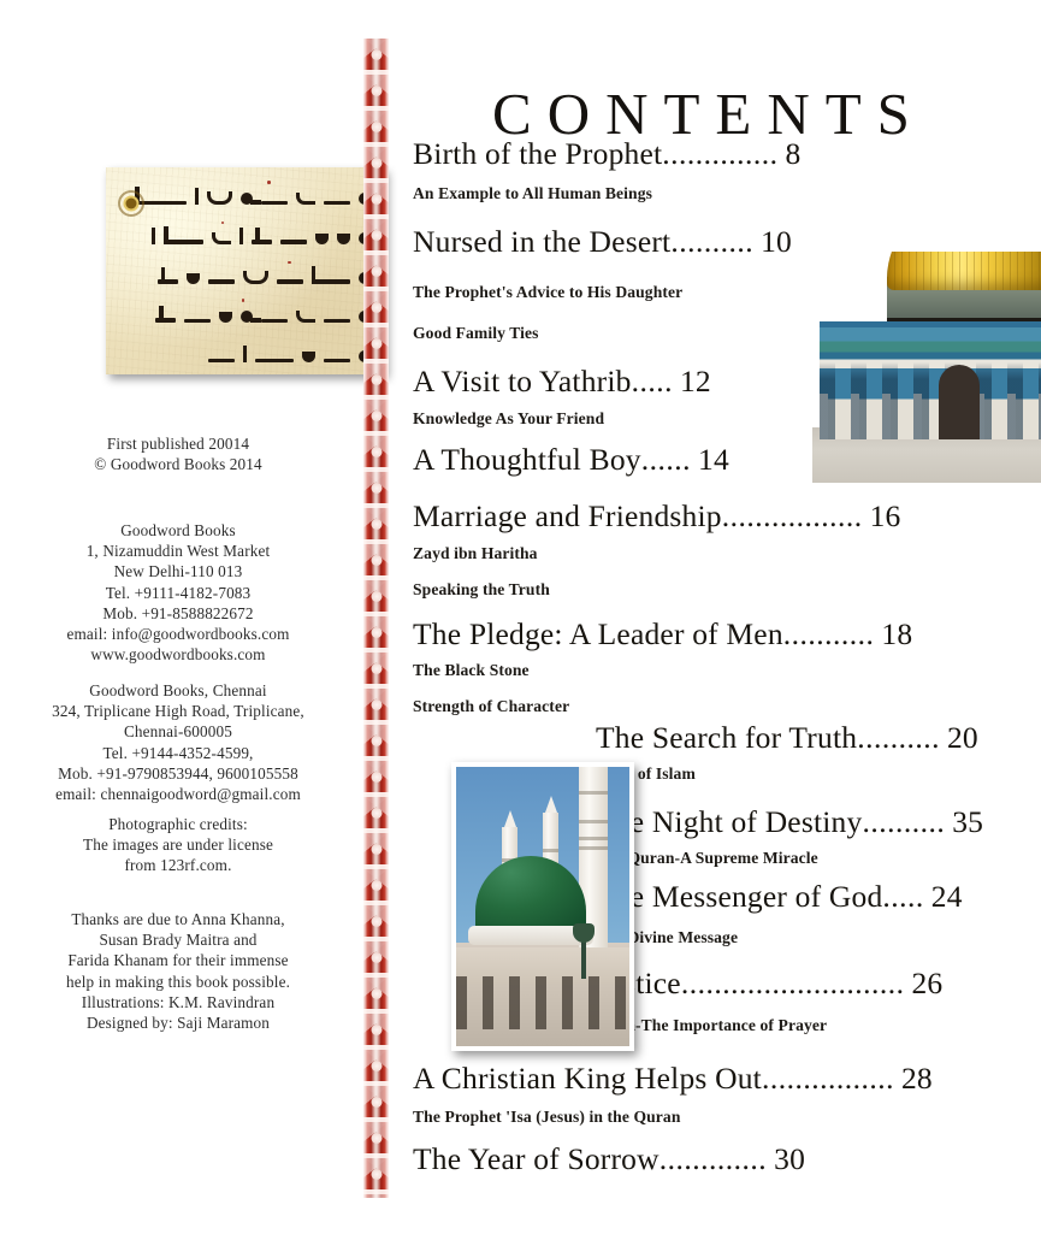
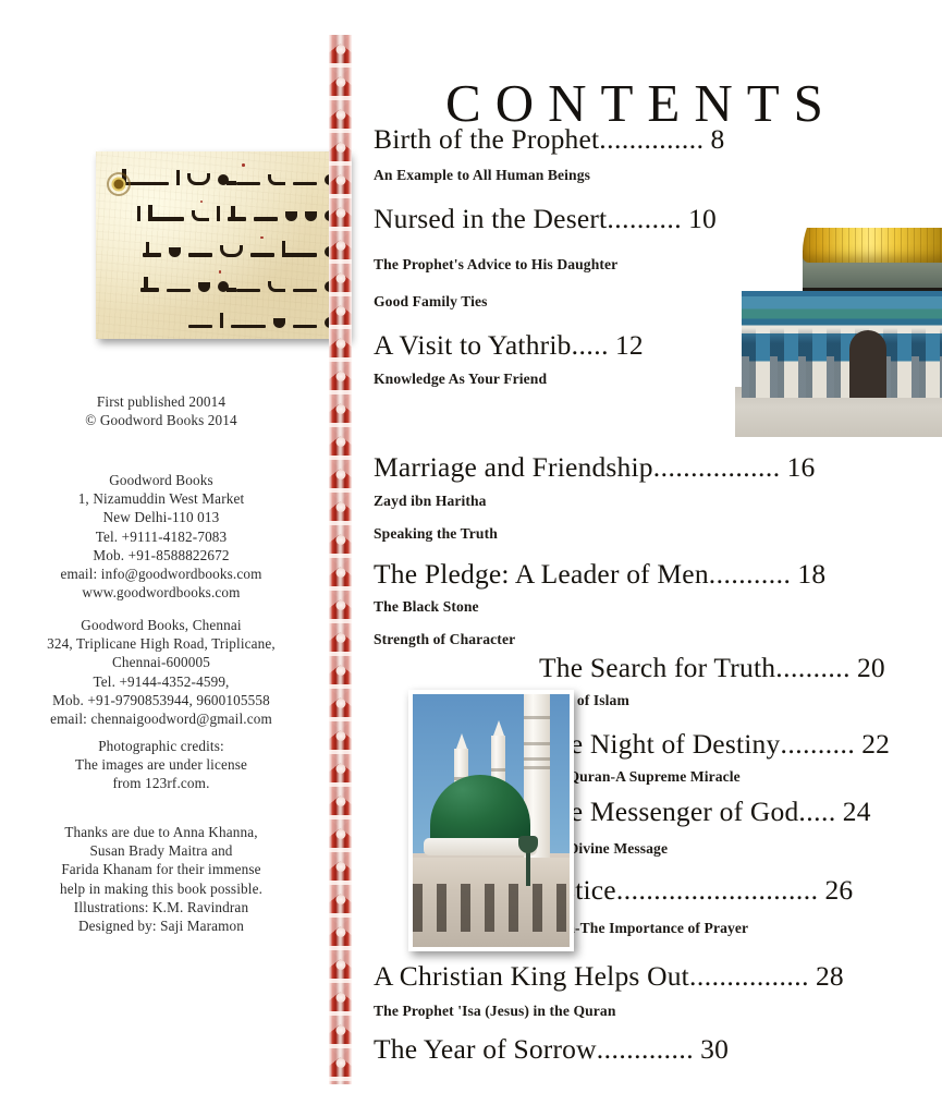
  First published 20014
  © Goodword Books 2014
  Goodword Books
  1, Nizamuddin West Market
  New Delhi-110 013
  Tel. +9111-4182-7083
  Mob. +91-8588822672
  email: info@goodwordbooks.com
  www.goodwordbooks.com
  Goodword Books, Chennai
  324, Triplicane High Road, Triplicane,
  Chennai-600005
  Tel. +9144-4352-4599,
  Mob. +91-9790853944, 9600105558
  email: chennaigoodword@gmail.com
  Photographic credits:
  The images are under license
  from 123rf.com.
  Thanks are due to Anna Khanna,
  Susan Brady Maitra and
  Farida Khanam for their immense
  help in making this book possible.
  Illustrations: K.M. Ravindran
  Designed by: Saji Maramon
  CONTENTS
  Birth of the Prophet.............. 8
  An Example to All Human Beings
  Nursed in the Desert.......... 10
  The Prophet's Advice to His Daughter
  Good Family Ties
  A Visit to Yathrib..... 12
  Knowledge As Your Friend
- A Thoughtful Boy...... 14
  Marriage and Friendship................. 16
  Zayd ibn Haritha
  Speaking the Truth
  The Pledge: A Leader of Men........... 18
  The Black Stone
  Strength of Character
  The Search for Truth.......... 20
- e Night of Destiny.......... 35
+ e Night of Destiny.......... 22
  uran-A Supreme Miracle
  e Messenger of God..... 24
  ivine Message
  tice........................... 26
  -The Importance of Prayer
  A Christian King Helps Out................ 28
  The Prophet 'Isa (Jesus) in the Quran
  The Year of Sorrow............. 30
